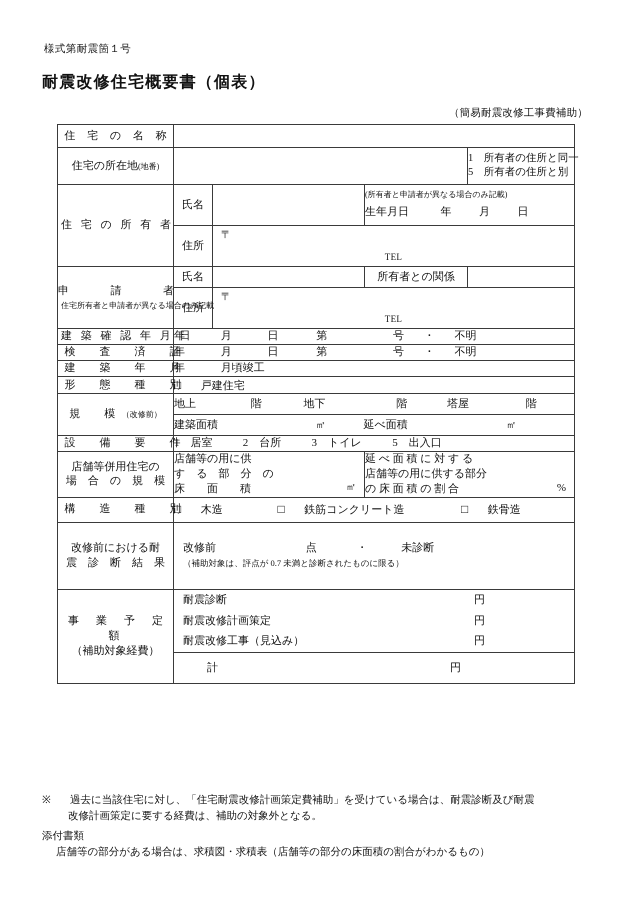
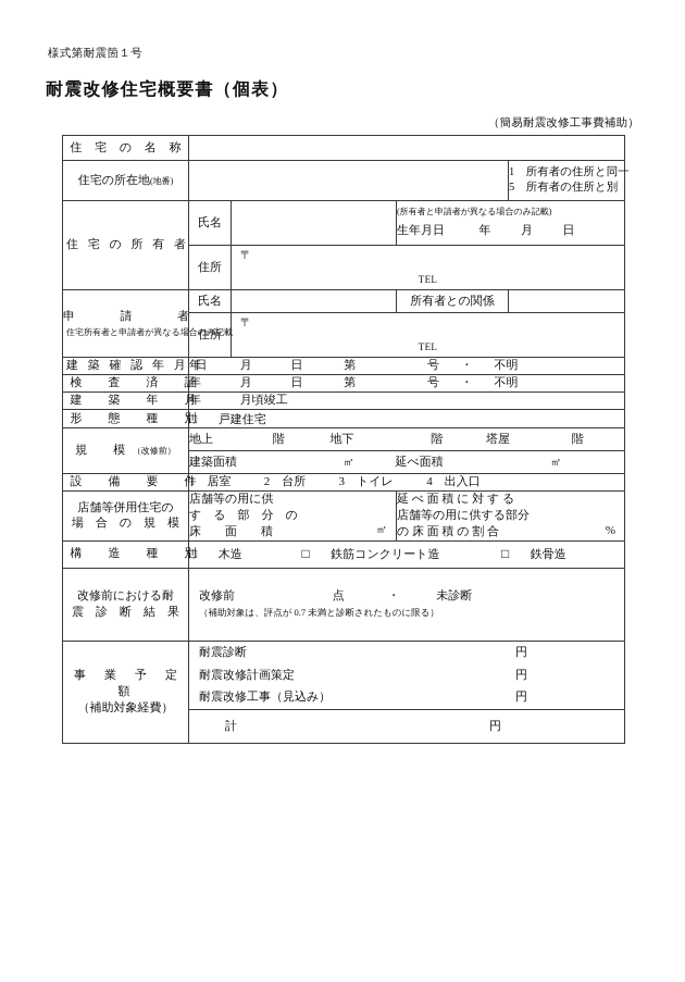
  様式第耐震箇１号
  耐震改修住宅概要書（個表）
  （簡易耐震改修工事費補助）
  住 宅 の 名 称
  住宅の所在地(地番)		1 所有者の住所と同一 5 所有者の住所と別
  住 宅 の 所 有 者	氏名		(所有者と申請者が異なる場合のみ記載) 生年月日 年 月 日
  住所	〒 TEL
  申 請 者 住宅所有者と申請者が異なる場合載	氏名		所有者との関係
  住所	〒 TEL
  建 築 確 認 年 月	年 月 日 第 号 ・ 不明
  検 査 済 証	年 月 日 第 号 ・ 不明
  建 築 年 月	年 月頃竣工
  形 態 種 別	□ 戸建住宅
  規 模（改修前）	地上 階 地下 階 塔屋 階
  建築面積 ㎡ 延べ面積 ㎡
- 設 備 要 件	1 居室 2 台所 3 トイレ 5 出入口
+ 設 備 要 件	1 居室 2 台所 3 トイレ 4 出入口
  店舗等併用住宅の 場 合 の 規 模	店舗等の用に供 す る 部 分 の 床 面 積 ㎡	延 べ 面 積 に 対 す る 店舗等の用に供する部分 の 床 面 積 の 割 合 %
  構 造 種 別	□ 木造 □ 鉄筋コンクリート造 □ 鉄骨造
  改修前における耐 震 診 断 結 果	改修前 点 ・ 未診断 （補助対象は、評点が 0.7 未満と診断されたものに限る）
  事 業 予 定 額 （補助対象経費）	耐震診断 円 耐震改修計画策定 円 耐震改修工事（見込み） 円
  計 円
- ※ 過去に当該住宅に対し、「住宅耐震改修計画策定費補助」を受けている場合は、耐震診断及び耐震
- 改修計画策定に要する経費は、補助の対象外となる。
- 添付書類
- 店舗等の部分がある場合は、求積図・求積表（店舗等の部分の床面積の割合がわかるもの）
